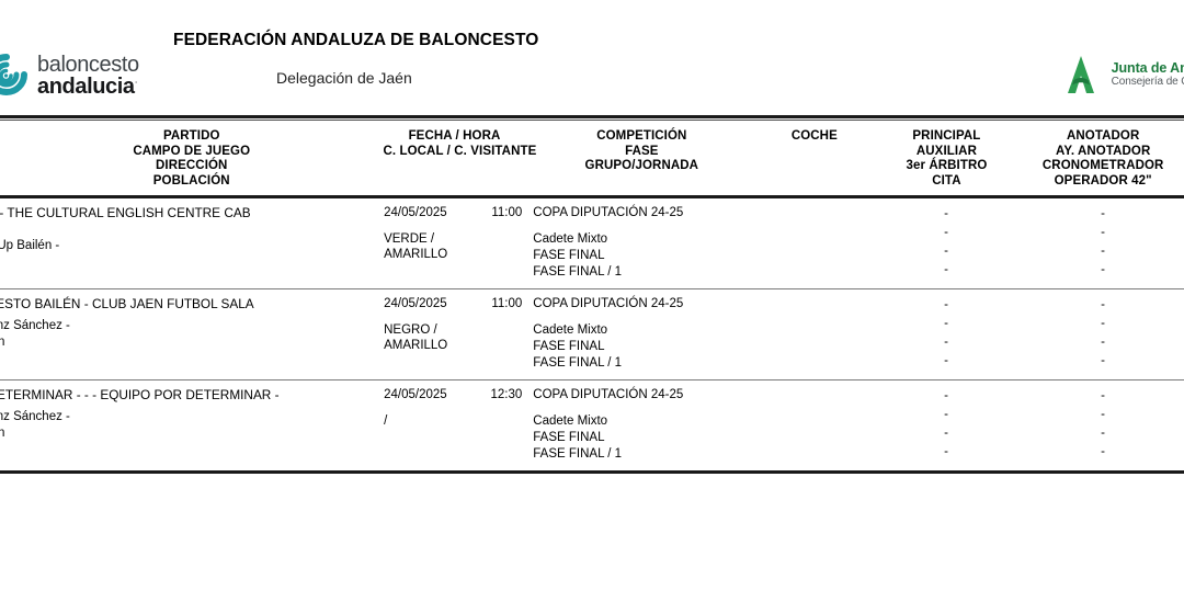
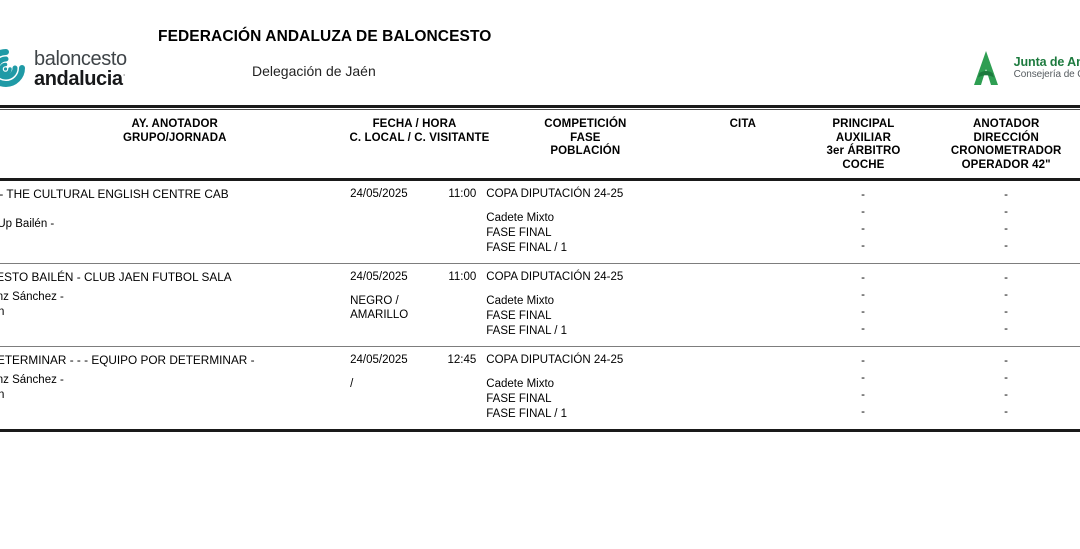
  baloncesto
  andalucia·
  FEDERACIÓN ANDALUZA DE BALONCESTO
  Delegación de Jaén
- PARTIDO
- CAMPO DE JUEGO
- DIRECCIÓN
+ AY. ANOTADOR
- POBLACIÓN
+ GRUPO/JORNADA
  FECHA / HORA
  C. LOCAL / C. VISITANT
  COMPETICIÓN
  FASE
- GRUPO/JORNADA
+ POBLACIÓN
- COCHE
+ CITA
  PRINCIPAL
  AUXILIAR
  3er ÁRBITRO
- CITA
+ COCHE
  ANOTADOR
- AY. ANOTADOR
+ DIRECCIÓN
  CRONOMETRADOR
  OPERADOR 42"
  - THE CULTURAL ENGLISH CENTRE CAB
  24/05/2025
  11:00
- VERDE / AMARILLO
  COPA DIPUTACIÓN 24-25
  Cadete Mixto
  FASE FINAL
  FASE FINAL / 1
  -
  -
  -
  -
  -
  -
  -
  -
  ESTO BAILÉN - CLUB JAEN FUTBOL SALA
  24/05/2025
  11:00
  NEGRO / AMARILLO
  COPA DIPUTACIÓN 24-25
  Cadete Mixto
  FASE FINAL
  FASE FINAL / 1
  -
  -
  -
  -
  -
  -
  -
  -
  ETERMINAR - - - EQUIPO POR DETERMINAR -
  24/05/2025
- 12:30
+ 12:45
  /
  COPA DIPUTACIÓN 24-25
  Cadete Mixto
  FASE FINAL
  FASE FINAL / 1
  -
  -
  -
  -
  -
  -
  -
  -
